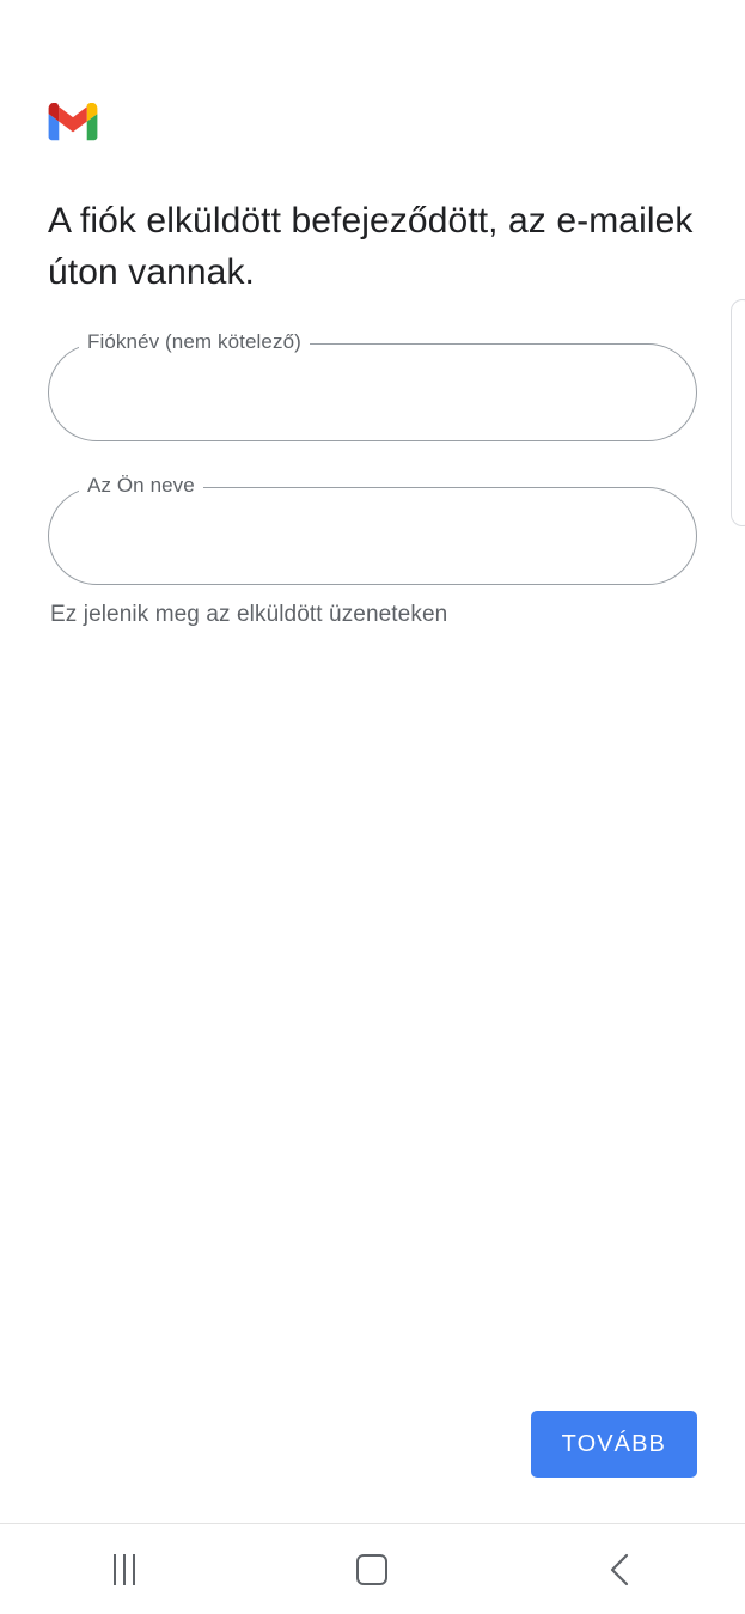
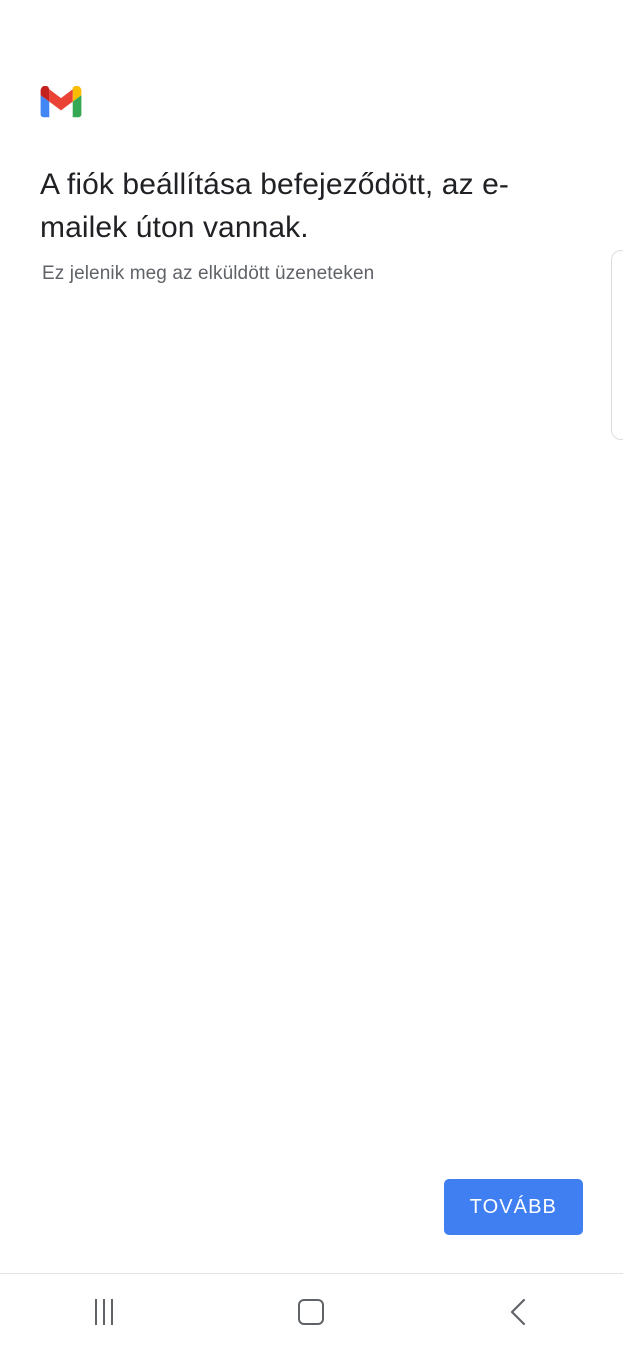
- A fiók elküldött befejeződött, az e-mailek úton vannak.
+ A fiók beállítása befejeződött, az e-mailek úton vannak.
- Fióknév (nem kötelező)
- Az Ön neve
  Ez jelenik meg az elküldött üzeneteken
  TOVÁBB
